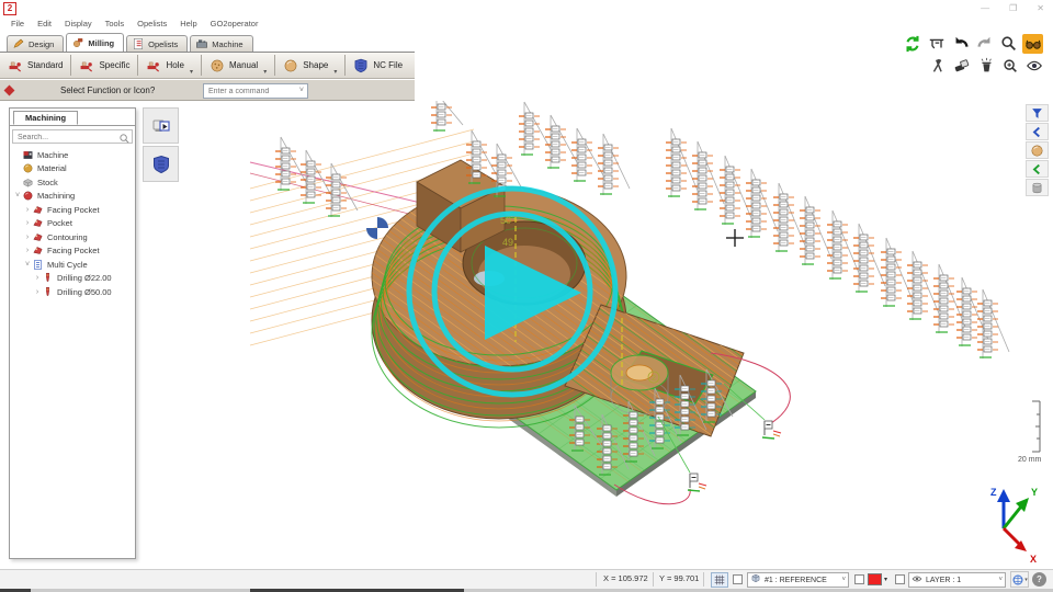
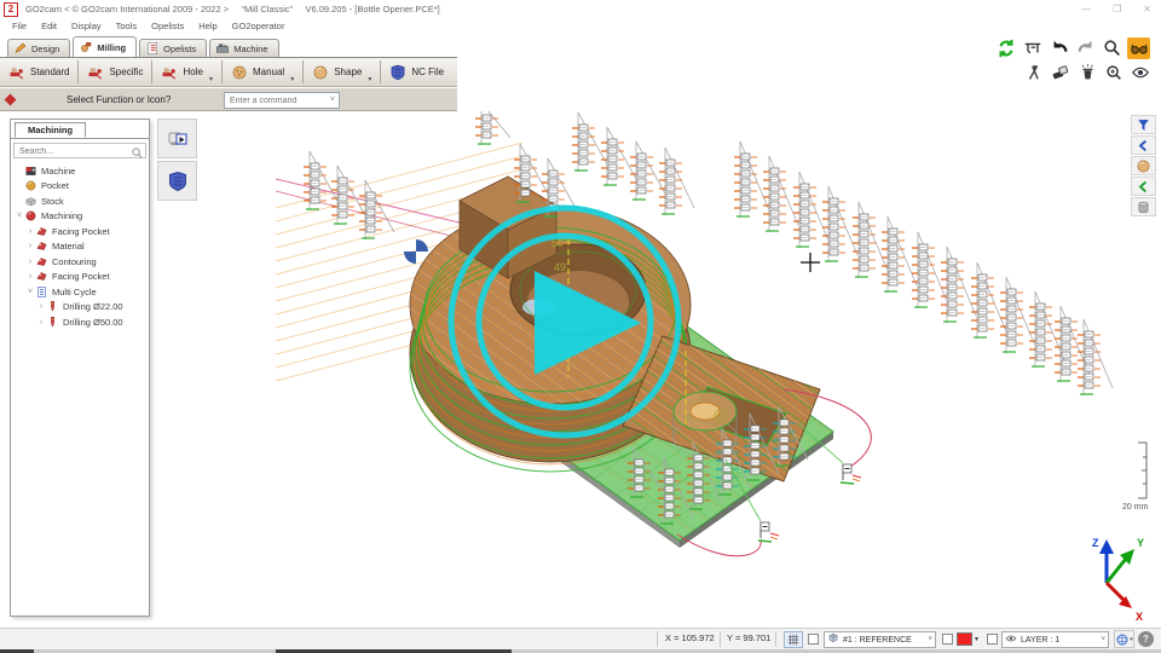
  2
+ GO2cam < © GO2cam International 2009 - 2022 > “Mill Classic” V6.09.205 - [Bottle Opener.PCE*]
  —
  ❐
  ✕
  File
  Edit
  Display
  Tools
  Opelists
  Help
  GO2operator
  Design
  Milling
  Opelists
  Machine
  Standard
  Specific
  Hole
  Manual
  Shape
  NC File
  Select Function or Icon?
  Enter a command
  Machining
  Search...
  Machine
- Material
+ Pocket
  Stock
  Machining
  Facing Pocket
- Pocket
+ Material
  Contouring
  Facing Pocket
  Multi Cycle
  Drilling Ø22.00
  Drilling Ø50.00
  50
  49
  Z
  Y
  X
  X = 105.972
  Y = 99.701
  ?
